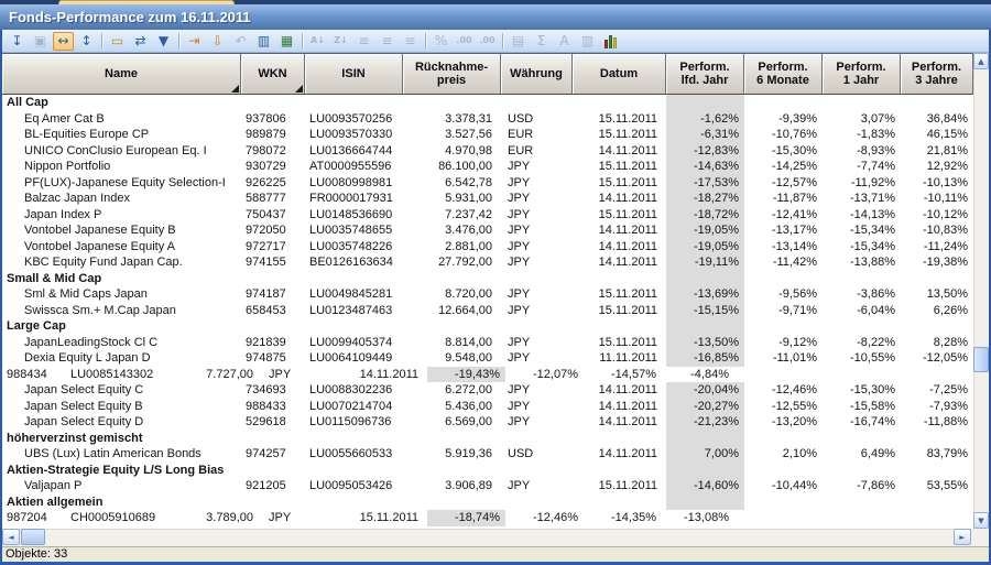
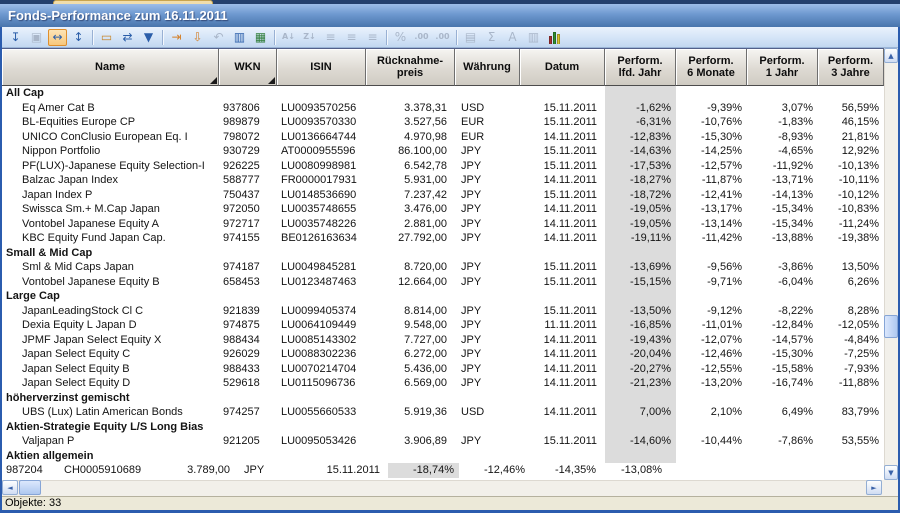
  Fonds-Performance zum 16.11.2011
  ↧
  ▣
  ↔
  ↕
  ▭
  ⇄
  ▼
  ⇥
  ⇩
  ↶
  ▥
  ▦
  A↓
  Z↓
  ≡
  ≡
  ≡
  %
  .00
  .00
  ▤
  Σ
  A
  ▥
  Name
  WKN
  ISIN
  Rücknahme-
  preis
  Währung
  Datum
  Perform.
  lfd. Jahr
  Perform.
  6 Monate
  Perform.
  1 Jahr
  Perform.
  3 Jahre
  All Cap
  Eq Amer Cat B
  937806
  LU0093570256
  3.378,31
  USD
  15.11.2011
  -1,62%
  -9,39%
  3,07%
- 36,84%
+ 56,59%
  BL-Equities Europe CP
  989879
  LU0093570330
  3.527,56
  EUR
  15.11.2011
  -6,31%
  -10,76%
  -1,83%
  46,15%
  UNICO ConClusio European Eq. I
  798072
  LU0136664744
  4.970,98
  EUR
  14.11.2011
  -12,83%
  -15,30%
  -8,93%
  21,81%
  Nippon Portfolio
  930729
  AT0000955596
  86.100,00
  JPY
  15.11.2011
  -14,63%
  -14,25%
- -7,74%
+ -4,65%
  12,92%
  PF(LUX)-Japanese Equity Selection-I
  926225
  LU0080998981
  6.542,78
  JPY
  15.11.2011
  -17,53%
  -12,57%
  -11,92%
  -10,13%
  Balzac Japan Index
  588777
  FR0000017931
  5.931,00
  JPY
  14.11.2011
  -18,27%
  -11,87%
  -13,71%
  -10,11%
  Japan Index P
  750437
  LU0148536690
  7.237,42
  JPY
  15.11.2011
  -18,72%
  -12,41%
  -14,13%
  -10,12%
- Vontobel Japanese Equity B
+ Swissca Sm.+ M.Cap Japan
  972050
  LU0035748655
  3.476,00
  JPY
  14.11.2011
  -19,05%
  -13,17%
  -15,34%
  -10,83%
  Vontobel Japanese Equity A
  972717
  LU0035748226
  2.881,00
  JPY
  14.11.2011
  -19,05%
  -13,14%
  -15,34%
  -11,24%
  KBC Equity Fund Japan Cap.
  974155
  BE0126163634
  27.792,00
  JPY
  14.11.2011
  -19,11%
  -11,42%
  -13,88%
  -19,38%
  Small & Mid Cap
  Sml & Mid Caps Japan
  974187
  LU0049845281
  8.720,00
  JPY
  15.11.2011
  -13,69%
  -9,56%
  -3,86%
  13,50%
- Swissca Sm.+ M.Cap Japan
+ Vontobel Japanese Equity B
  658453
  LU0123487463
  12.664,00
  JPY
  15.11.2011
  -15,15%
  -9,71%
  -6,04%
  6,26%
  Large Cap
  JapanLeadingStock Cl C
  921839
  LU0099405374
  8.814,00
  JPY
  15.11.2011
  -13,50%
  -9,12%
  -8,22%
  8,28%
  Dexia Equity L Japan D
  974875
  LU0064109449
  9.548,00
  JPY
  11.11.2011
  -16,85%
  -11,01%
- -10,55%
+ -12,84%
  -12,05%
+ JPMF Japan Select Equity X
  988434
  LU0085143302
  7.727,00
  JPY
  14.11.2011
  -19,43%
  -12,07%
  -14,57%
  -4,84%
  Japan Select Equity C
- 734693
+ 926029
  LU0088302236
  6.272,00
  JPY
  14.11.2011
  -20,04%
  -12,46%
  -15,30%
  -7,25%
  Japan Select Equity B
  988433
  LU0070214704
  5.436,00
  JPY
  14.11.2011
  -20,27%
  -12,55%
  -15,58%
  -7,93%
  Japan Select Equity D
  529618
  LU0115096736
  6.569,00
  JPY
  14.11.2011
  -21,23%
  -13,20%
  -16,74%
  -11,88%
  höherverzinst gemischt
  UBS (Lux) Latin American Bonds
  974257
  LU0055660533
  5.919,36
  USD
  14.11.2011
  7,00%
  2,10%
  6,49%
  83,79%
  Aktien-Strategie Equity L/S Long Bias
  Valjapan P
  921205
  LU0095053426
  3.906,89
  JPY
  15.11.2011
  -14,60%
  -10,44%
  -7,86%
  53,55%
  Aktien allgemein
  987204
  CH0005910689
  3.789,00
  JPY
  15.11.2011
  -18,74%
  -12,46%
  -14,35%
  -13,08%
  ▲
  ▼
  ◄
  ►
  Objekte: 33
